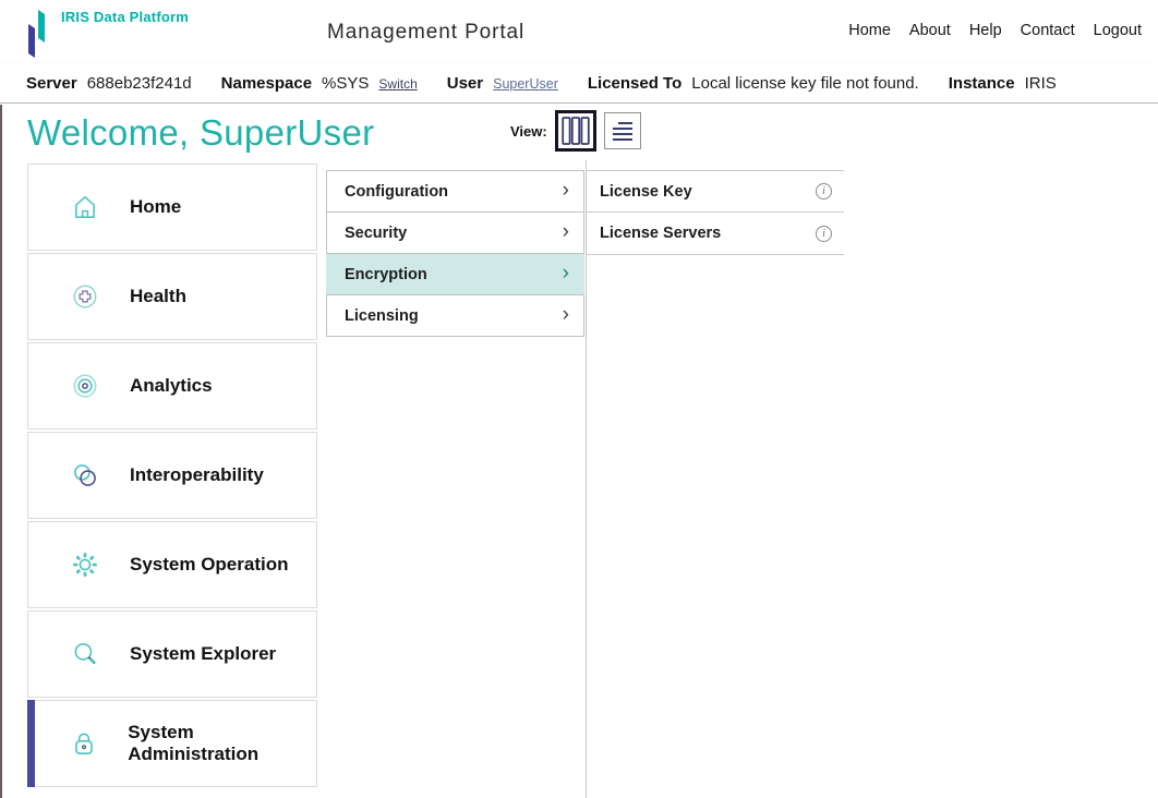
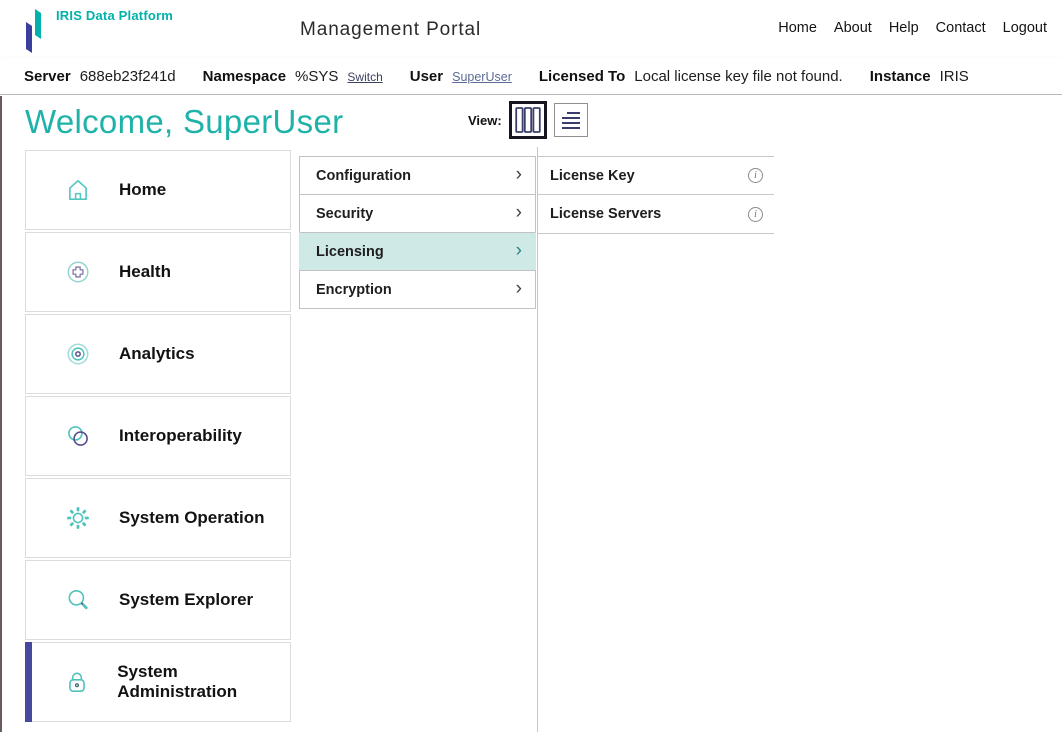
  IRIS Data Platform
  Management Portal
  Home
  About
  Help
  Contact
  Logout
  Server
  688eb23f241d
  Namespace
  %SYS
  Switch
  User
  SuperUser
  Licensed To
  Local license key file not found.
  Instance
  IRIS
  Welcome, SuperUser
  View:
  Home
  Health
  Analytics
  Interoperability
  System Operation
  System Explorer
  System Administration
  Configuration
  ›
  Security
  ›
- Encryption
+ Licensing
  ›
- Licensing
+ Encryption
  ›
  License Key
  i
  License Servers
  i
